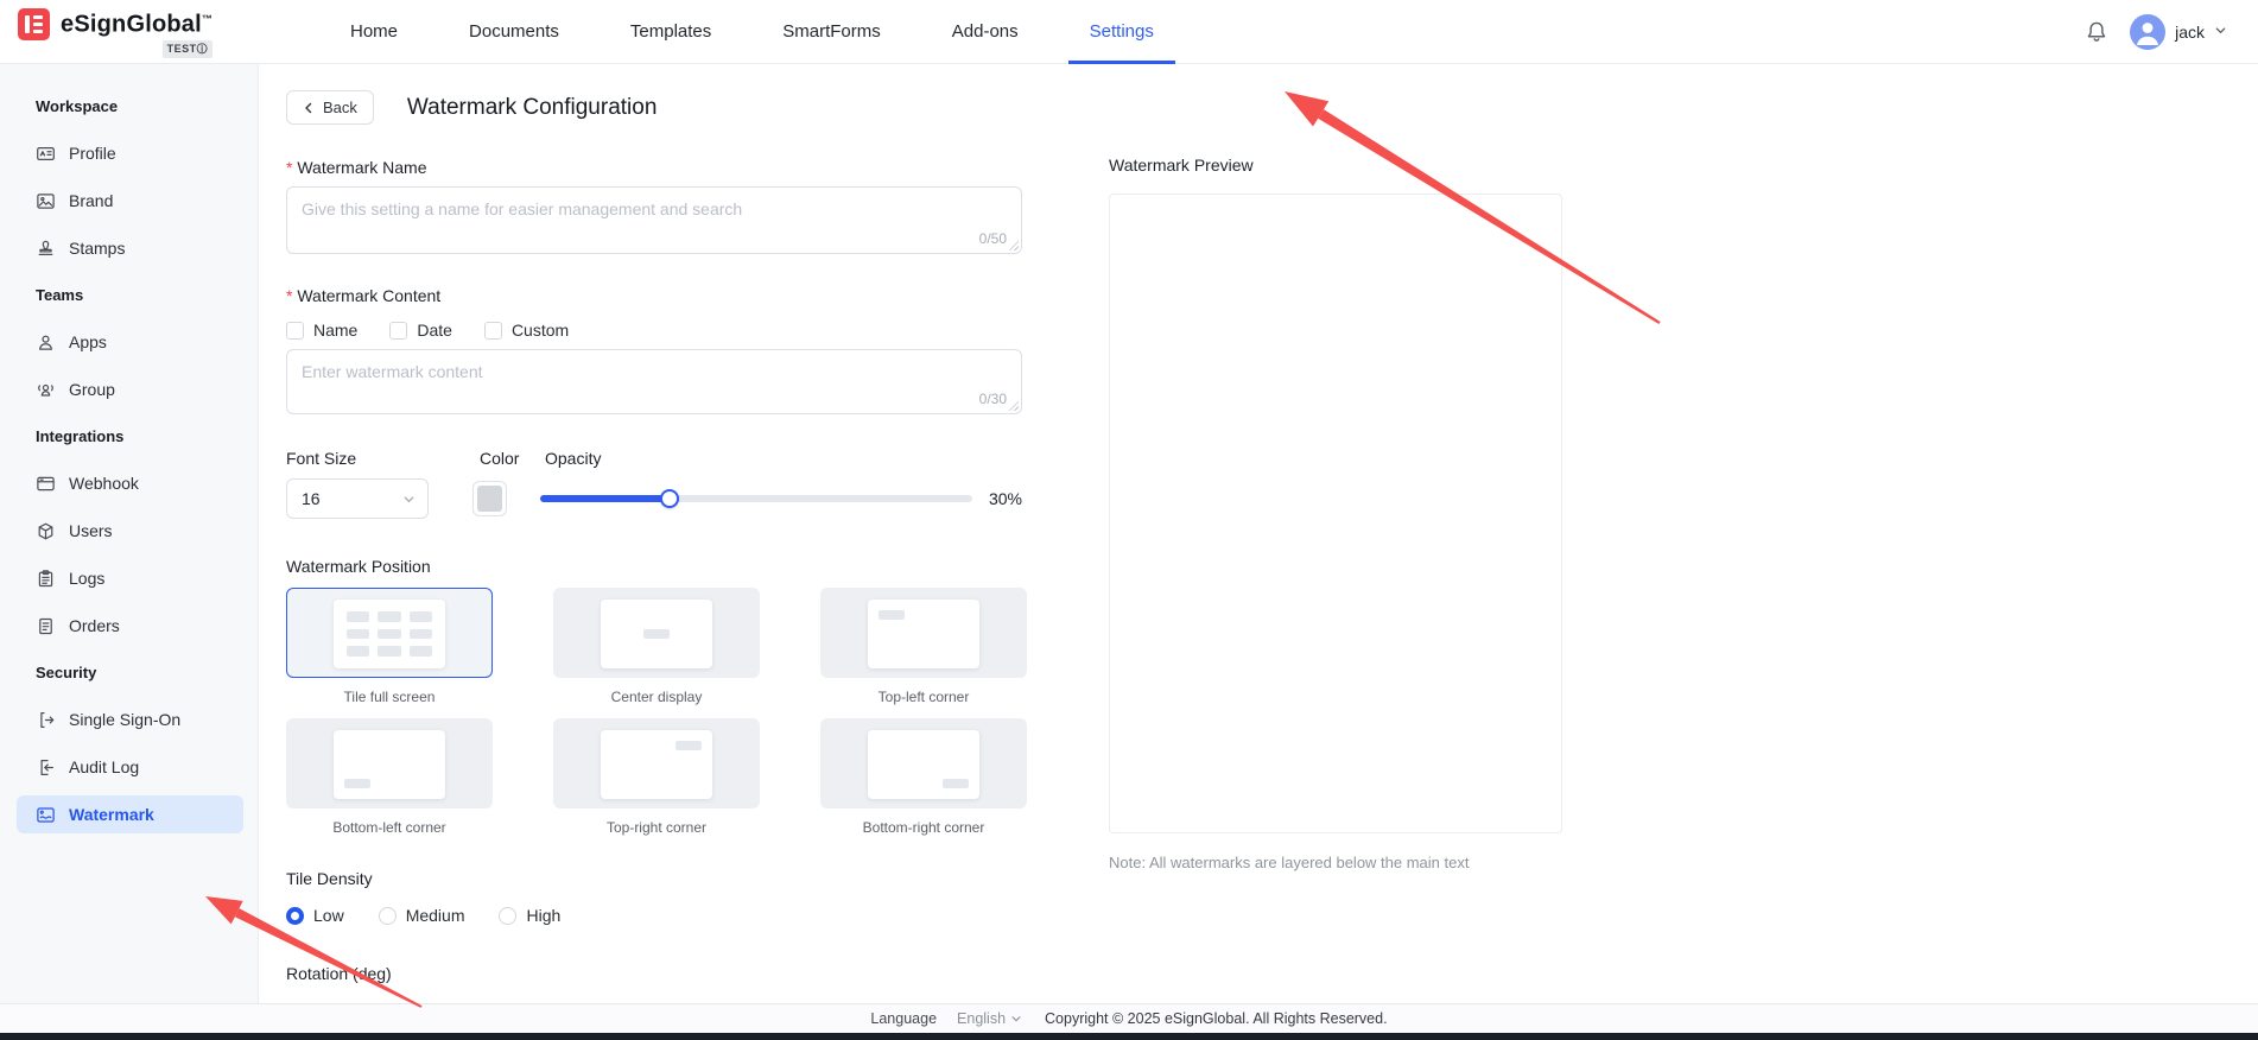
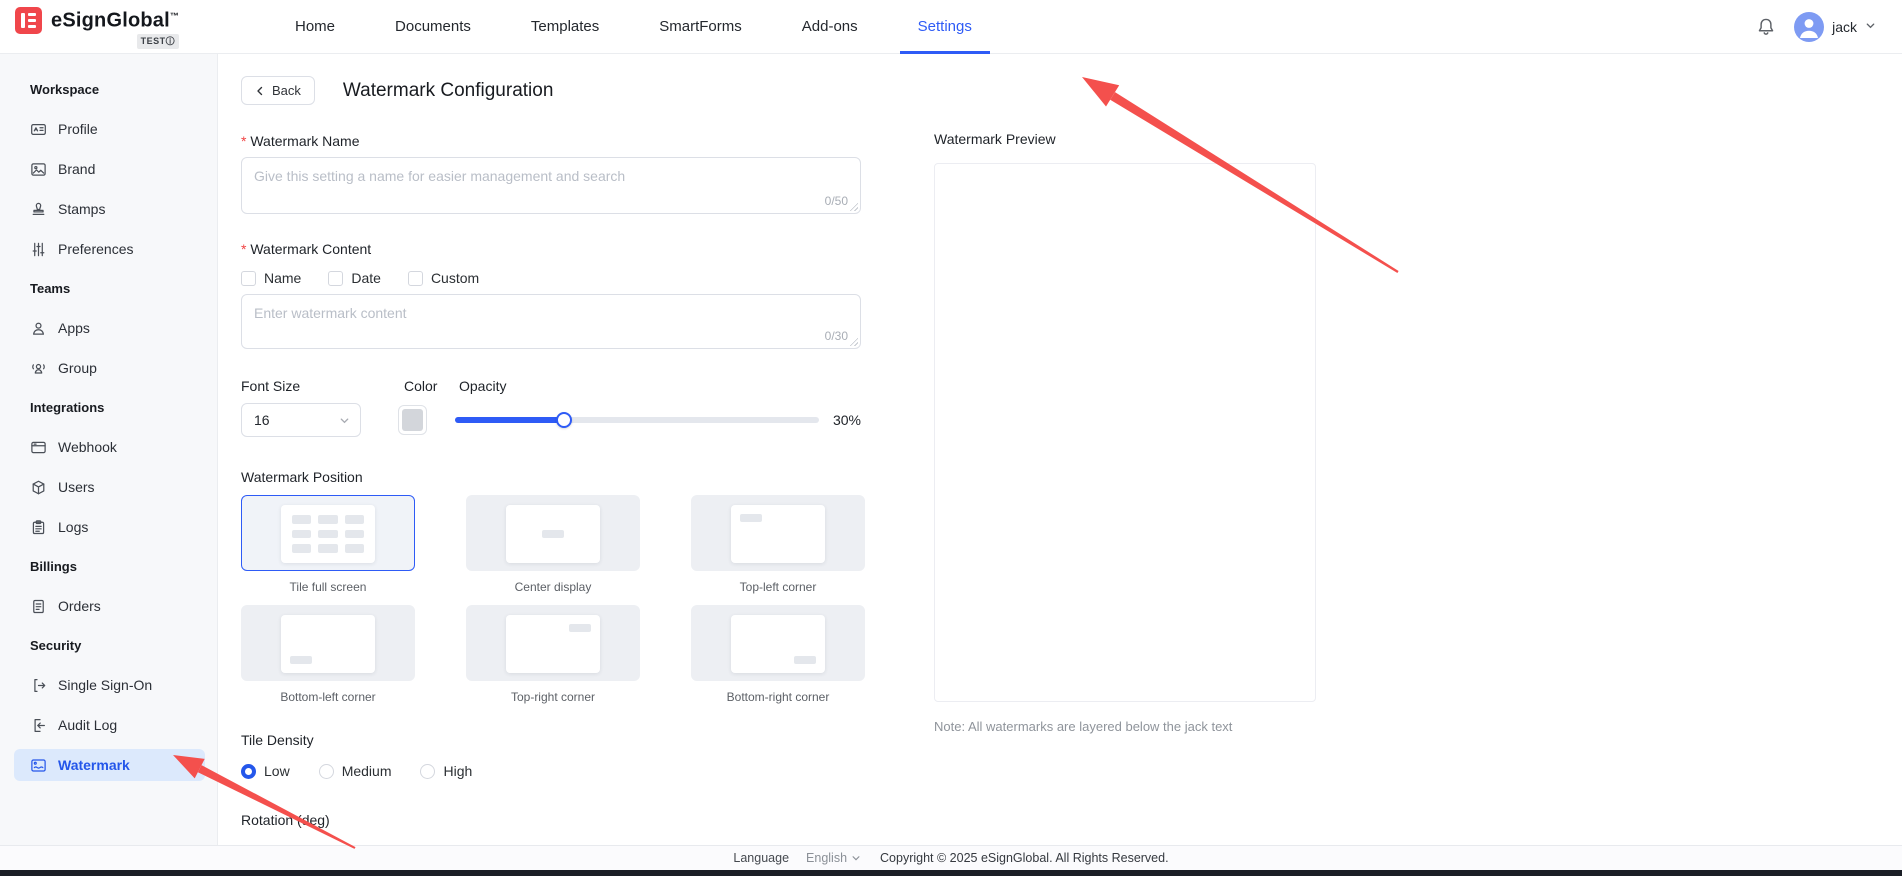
  eSignGlobal™
  TESTⓘ
  Home
  Documents
  Templates
  SmartForms
  Add-ons
  Settings
  jack
  Workspace
  Profile
  Brand
  Stamps
+ Preferences
  Teams
  Apps
  Group
  Integrations
  Webhook
  Users
  Logs
+ Billings
  Orders
  Security
  Single Sign-On
  Audit Log
  Watermark
  Back
  Watermark Configuration
  Watermark Name
  Give this setting a name for easier management and search
  0/50
  Watermark Content
  Name
  Date
  Custom
  Enter watermark content
  0/30
  Font Size
  Color
  Opacity
  16
  30%
  Watermark Position
  Tile full screen
  Center display
  Top-left corner
  Bottom-left corner
  Top-right corner
  Bottom-right corner
  Tile Density
  Low
  Medium
  High
  Rotationdeg)
  Watermark Preview
- Note: All watermarks are layered below the main text
+ Note: All watermarks are layered below the jack text
  Language
  English
  Copyright © 2025 eSignGlobal. All Rights Reserved.
